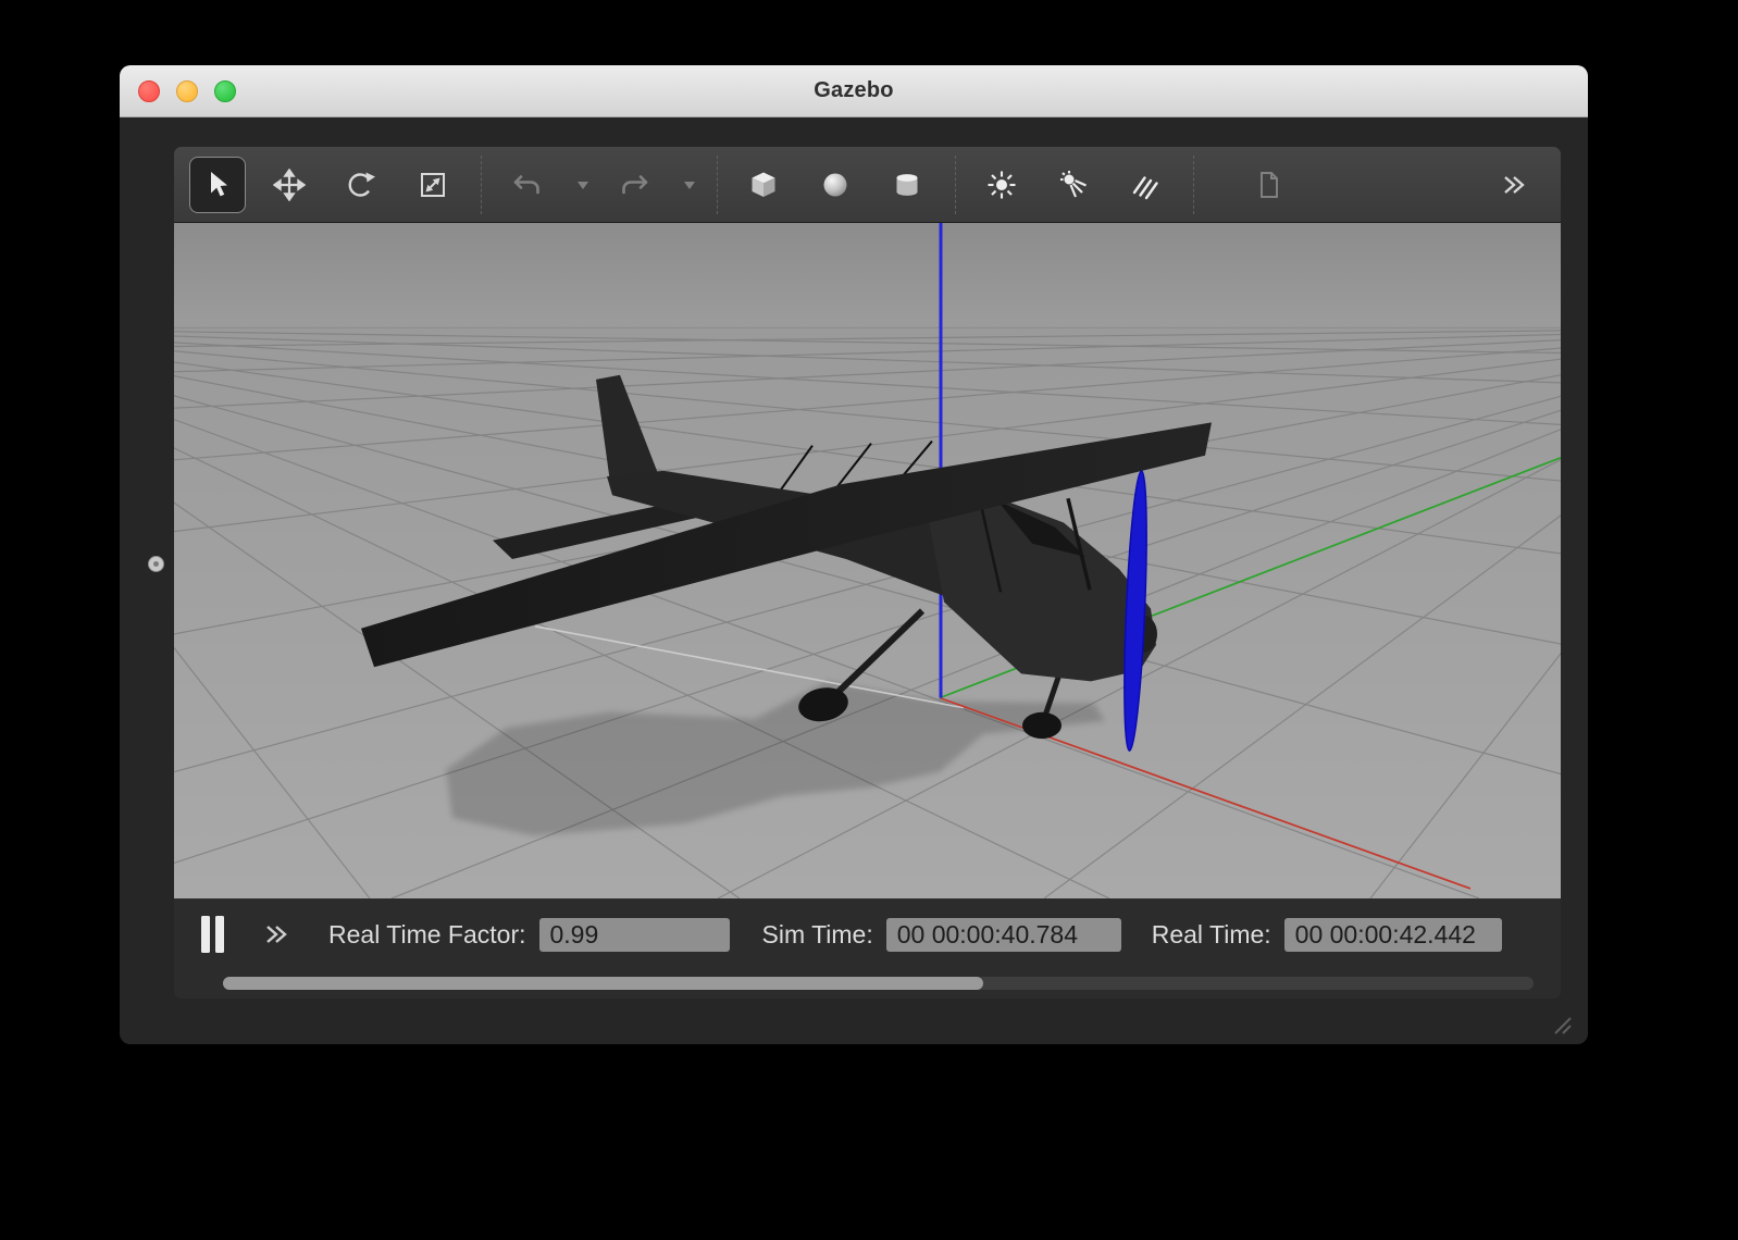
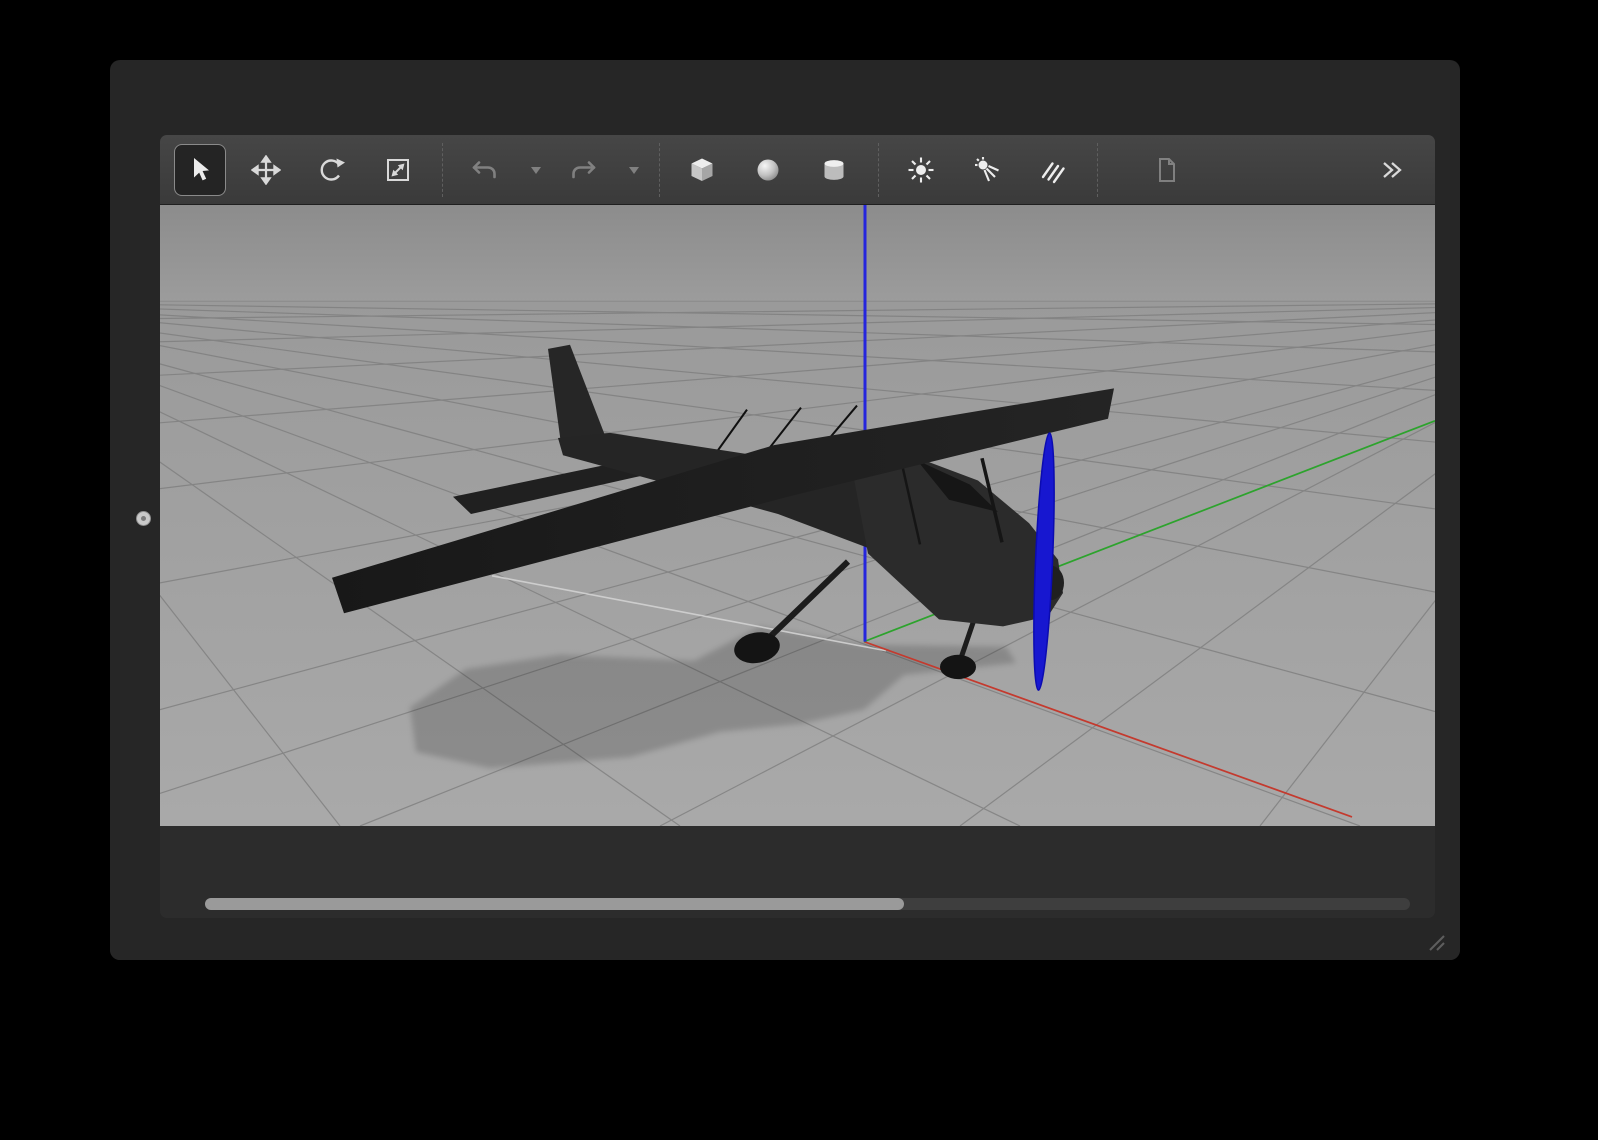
- Gazebo
- Real Time Factor:
- 0.99
- Sim Time:
- 00 00:00:40.784
- Real Time:
- 00 00:00:42.442
